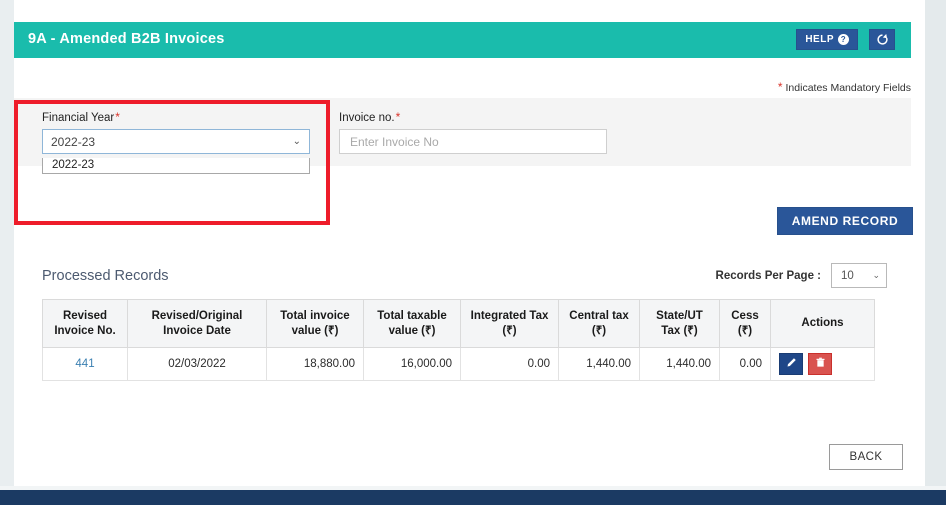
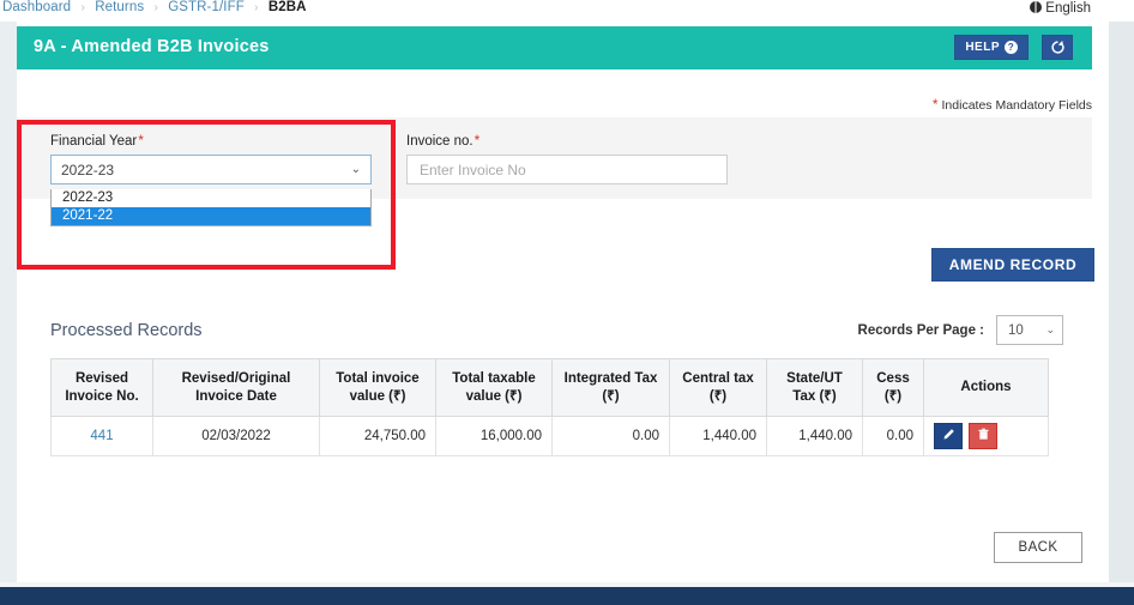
+ Dashboard › Returns › GSTR-1/IFF › B2BA
+ English
  9A - Amended B2B Invoices
  HELP
  ?
  * Indicates Mandatory Fields
  Financial Year*
  2022-23
  ⌄
  2022-23
+ 2021-22
  Invoice no.*
  Enter Invoice No
  AMEND RECORD
  Processed Records
  Records Per Page :
  10
  ⌄
  Revised Invoice No.	Revised/Original Invoice Date	Total invoice value (₹)	Total taxable value (₹)	Integrated Tax (₹)	Central tax (₹)	State/UT Tax (₹)	Cess (₹)	Actions
- 441	02/03/2022	18,880.00	16,000.00	0.00	1,440.00	1,440.00	0.00
+ 441	02/03/2022	24,750.00	16,000.00	0.00	1,440.00	1,440.00	0.00
  BACK
